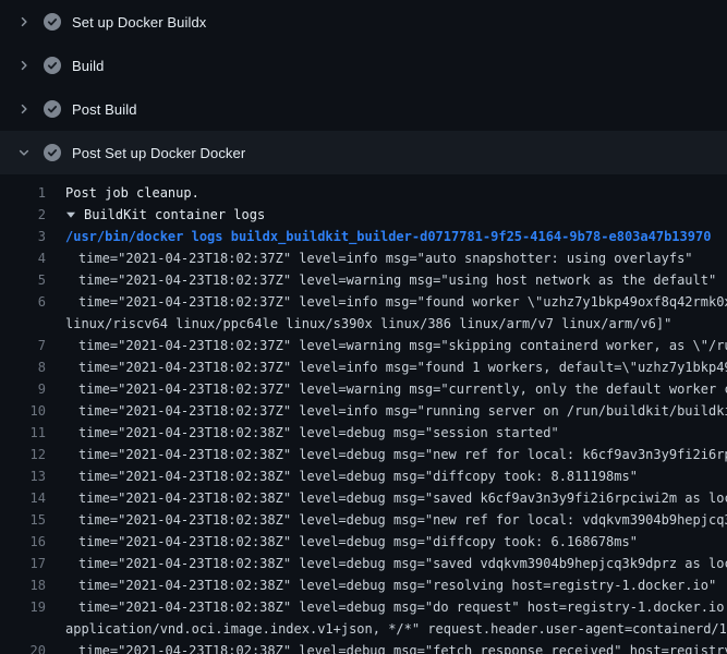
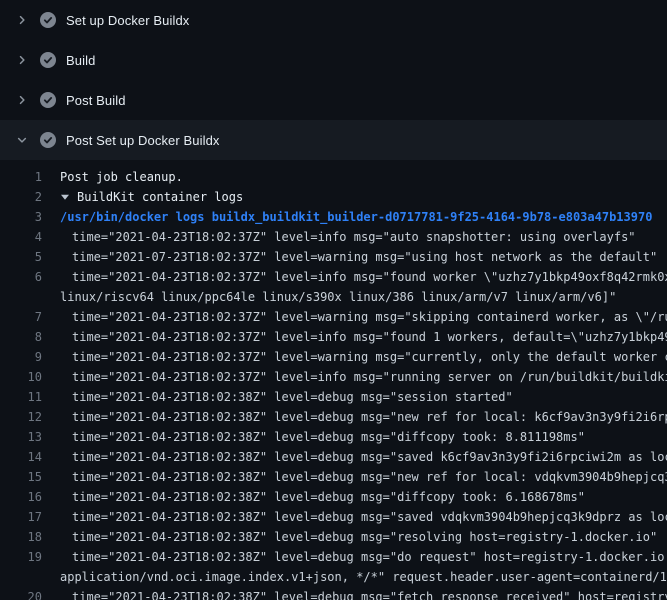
  Set up Docker Buildx
  Build
  Post Build
- Post Set up Docker Docker
+ Post Set up Docker Buildx
  1
  Post job cleanup.
  2
  BuildKit container logs
  3
  /usr/bin/docker logs buildx_buildkit_builder-d0717781-9f25-4164-9b78-e803a47b13970
  4
  time="2021-04-23T18:02:37Z" level=info msg="auto snapshotter: using overlayfs"
  5
- time="2021-04-23T18:02:37Z" level=warning msg="using host network as the default"
+ time="2021-07-23T18:02:37Z" level=warning msg="using host network as the default"
  6
  time="2021-04-23T18:02:37Z" level=info msg="found worker \"uzhz7y1bkp49oxf8q42rmk0
  linux/riscv64 linux/ppc64le linux/s390x linux/386 linux/arm/v7 linux/arm/v6]"
  7
  time="2021-04-23T18:02:37Z" level=warning msg="skipping containerd worker, as \"/r
  8
  time="2021-04-23T18:02:37Z" level=info msg="found 1 workers, default=\"uzhz7y1bkp4
  9
  time="2021-04-23T18:02:37Z" level=warning msg="currently, only the default worker
  10
  time="2021-04-23T18:02:37Z" level=info msg="running server on /run/buildkit/buildk
  11
  time="2021-04-23T18:02:38Z" level=debug msg="session started"
  12
  time="2021-04-23T18:02:38Z" level=debug msg="new ref for local: k6cf9av3n3y9fi2i6r
  13
  time="2021-04-23T18:02:38Z" level=debug msg="diffcopy took: 8.811198ms"
  14
  time="2021-04-23T18:02:38Z" level=debug msg="saved k6cf9av3n3y9fi2i6rpciwi2m as lo
  15
  time="2021-04-23T18:02:38Z" level=debug msg="new ref for local: vdqkvm3904b9hepjcq
  16
  time="2021-04-23T18:02:38Z" level=debug msg="diffcopy took: 6.168678ms"
  17
  time="2021-04-23T18:02:38Z" level=debug msg="saved vdqkvm3904b9hepjcq3k9dprz as lo
  18
  time="2021-04-23T18:02:38Z" level=debug msg="resolving host=registry-1.docker.io"
  19
  time="2021-04-23T18:02:38Z" level=debug msg="do request" host=registry-1.docker.io
  application/vnd.oci.image.index.v1+json, */*" request.header.user-agent=containerd/1
  20
  time="2021-04-23T18:02:38Z" level=debug msg="fetch response received" host=registr
